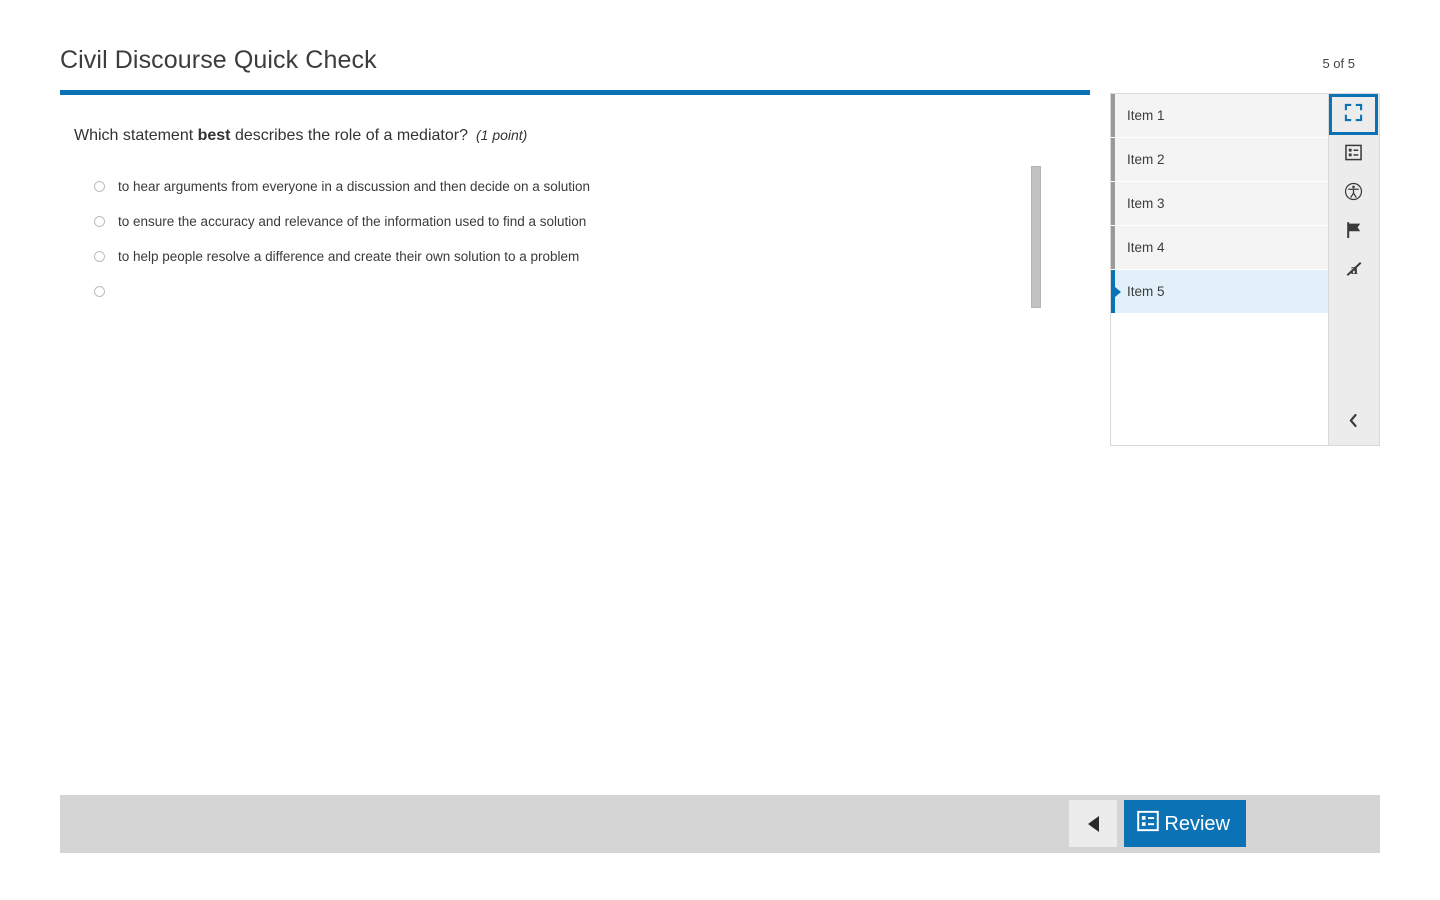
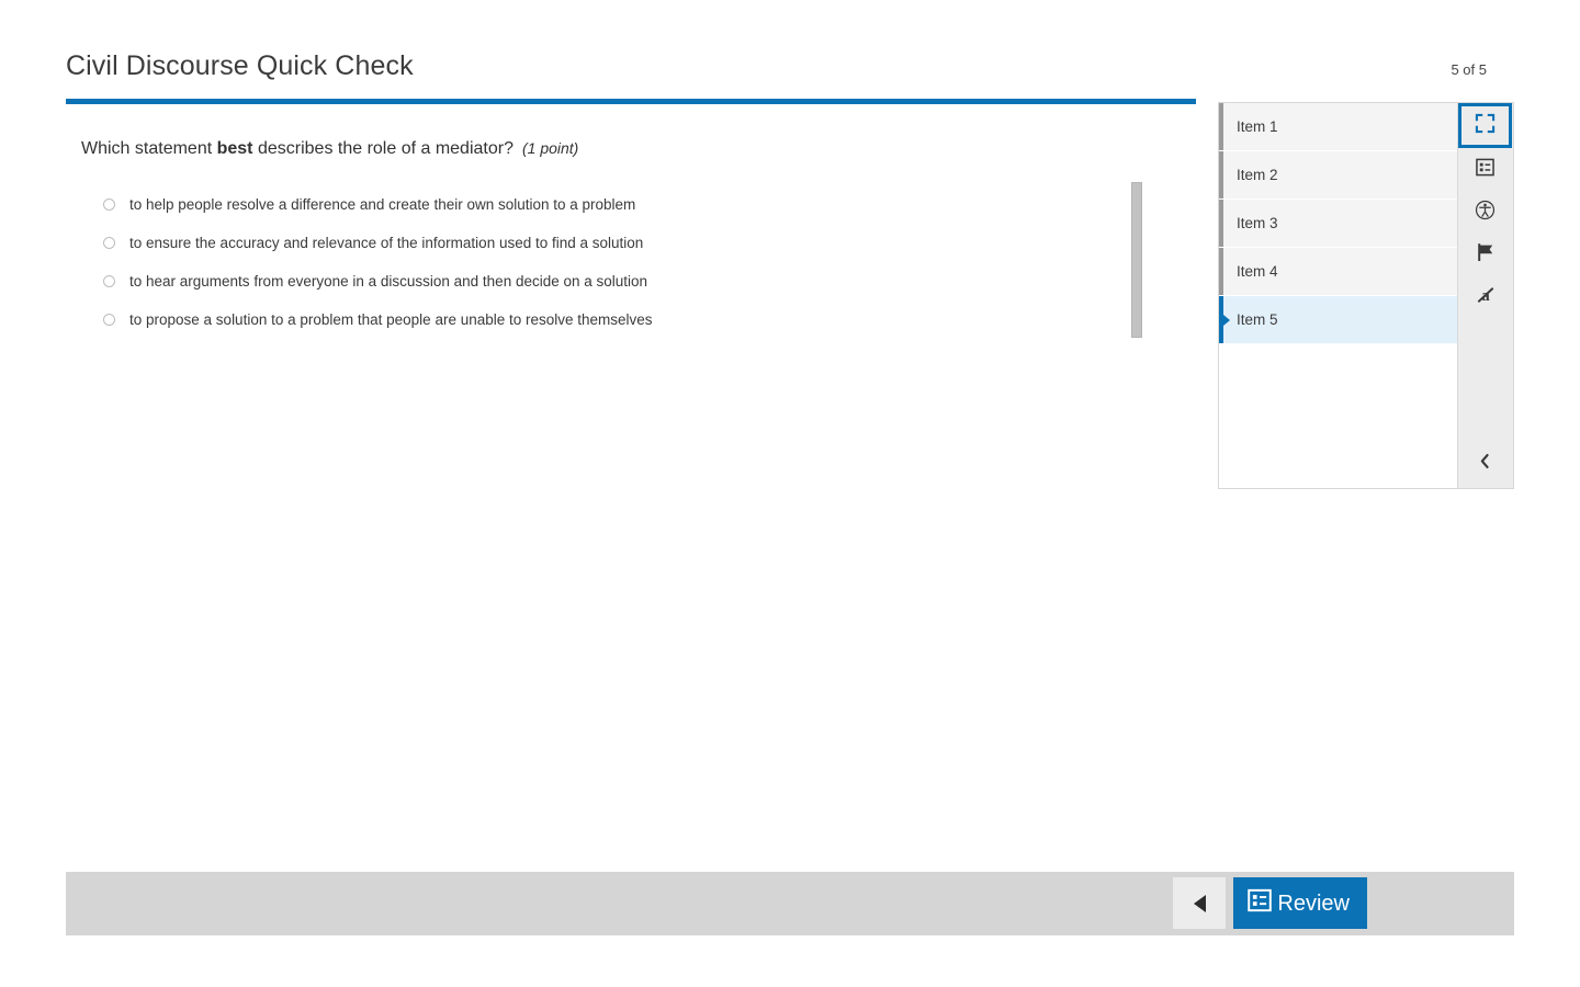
  Civil Discourse Quick Check
  5 of 5
  Which statement best describes the role of a mediator? (1 point)
- to hear arguments from everyone in a discussion and then decide on a solution
+ to help people resolve a difference and create their own solution to a problem
  to ensure the accuracy and relevance of the information used to find a solution
- to help people resolve a difference and create their own solution to a problem
+ to hear arguments from everyone in a discussion and then decide on a solution
+ to propose a solution to a problem that people are unable to resolve themselves
  Item 1
  Item 2
  Item 3
  Item 4
  Item 5
  Review
